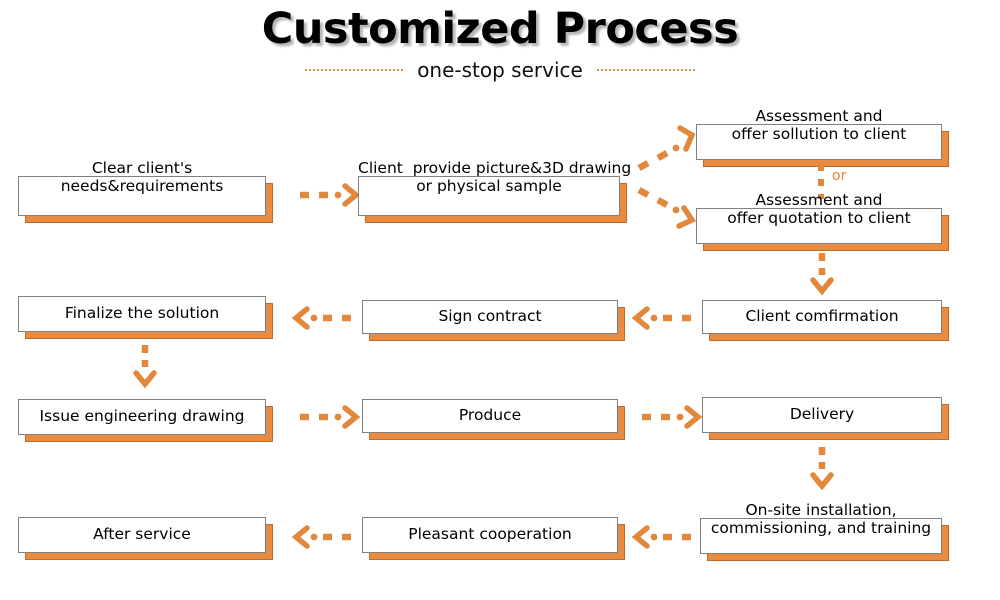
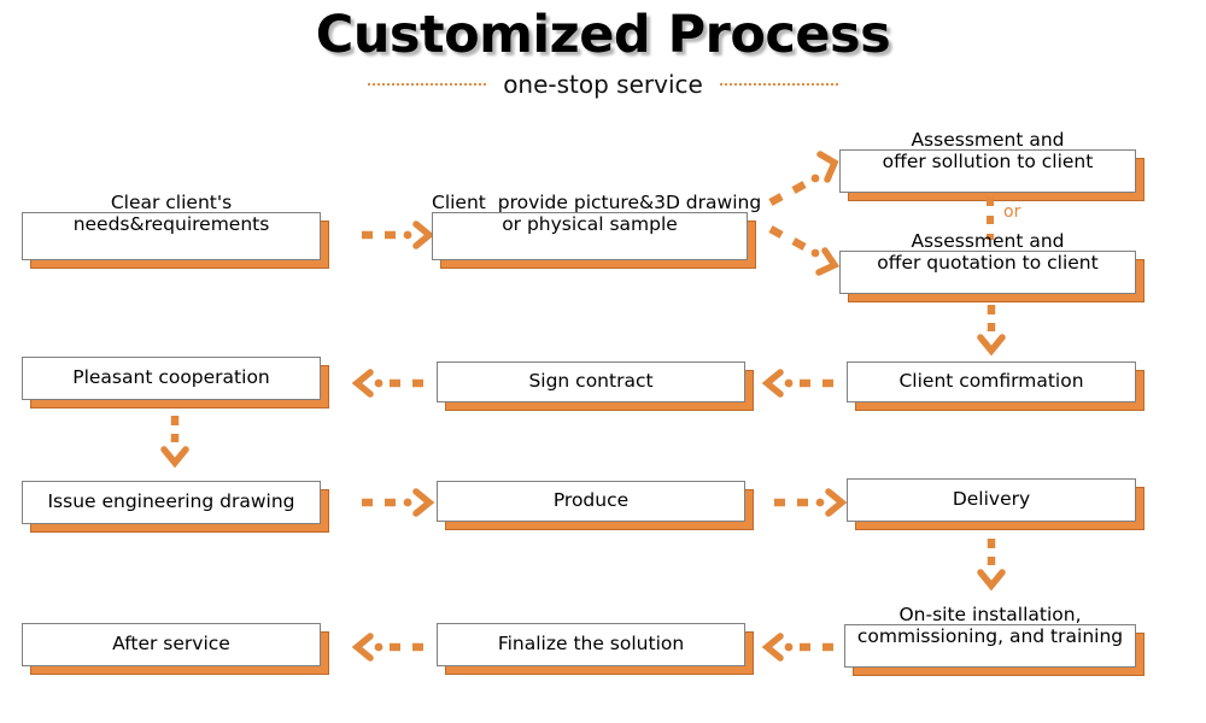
  Customized Process
  one-stop service
  Clear client's
  needs&requirements
  Client provide picture&3D drawing
  or physical sample
  Assessment and
  offer sollution to client
  or
  Assessment and
  offer quotation to client
  Client comfirmation
  Sign contract
- Finalize the solution
+ Pleasant cooperation
  Issue engineering drawing
  Produce
  Delivery
  On-site installation,
  commissioning, and training
- Pleasant cooperation
+ Finalize the solution
  After service
